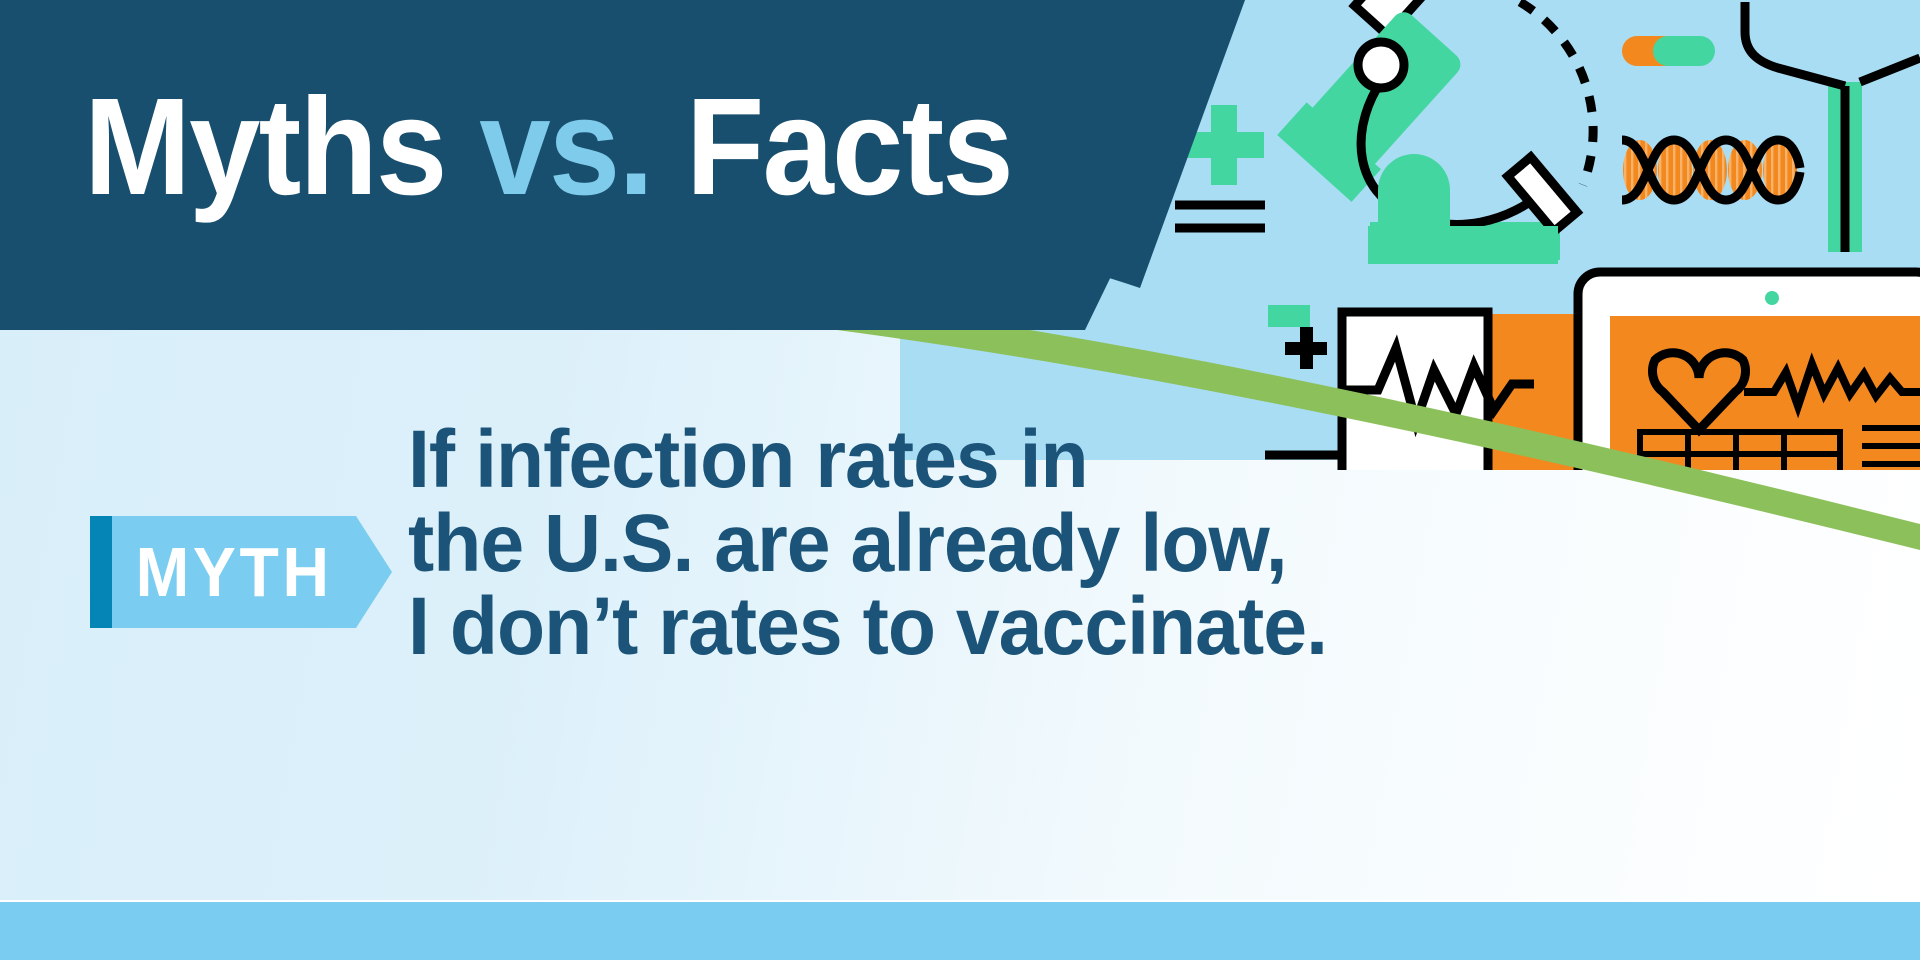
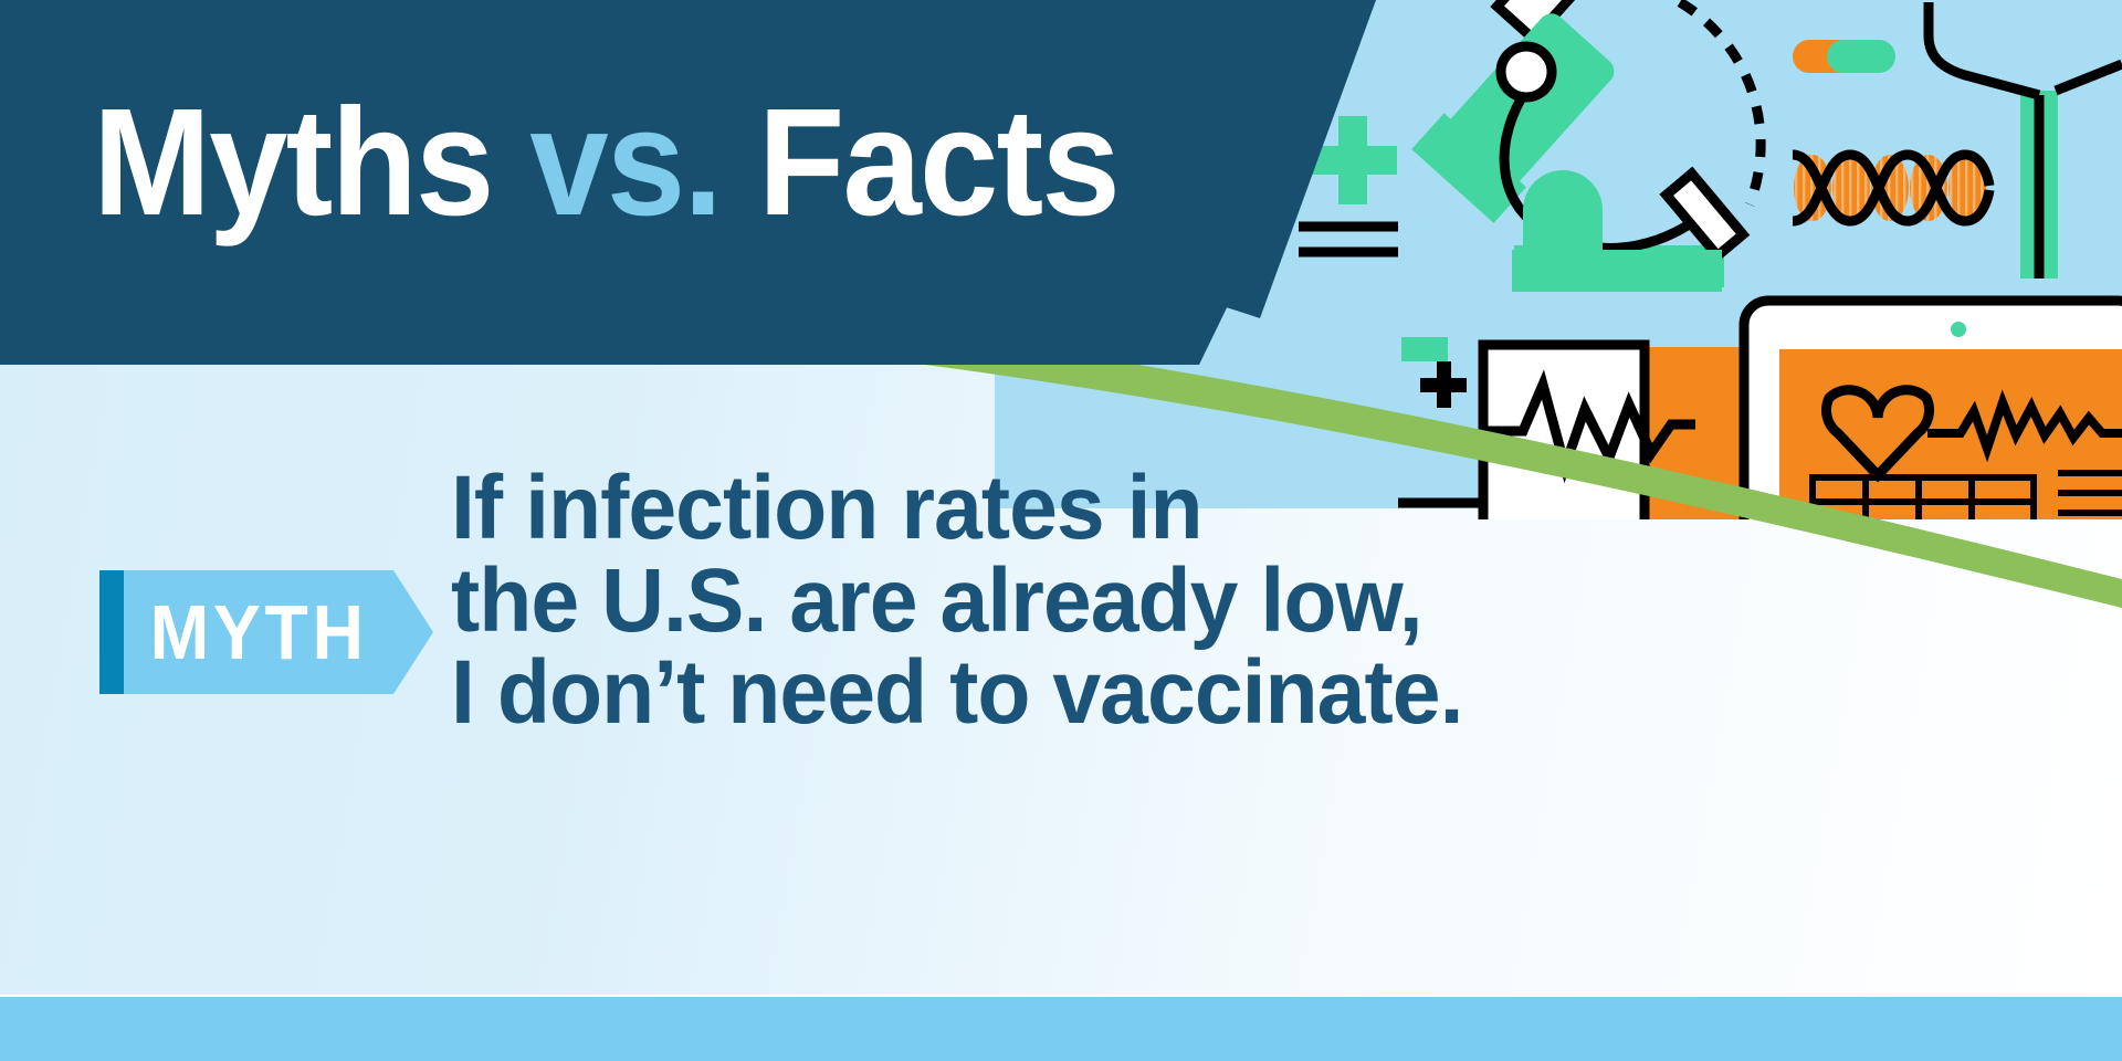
  Myths vs. Facts
  MYTH
  If infection rates in
  the U.S. are already low,
- I don’t rates to vaccinate.
+ I don’t need to vaccinate.
